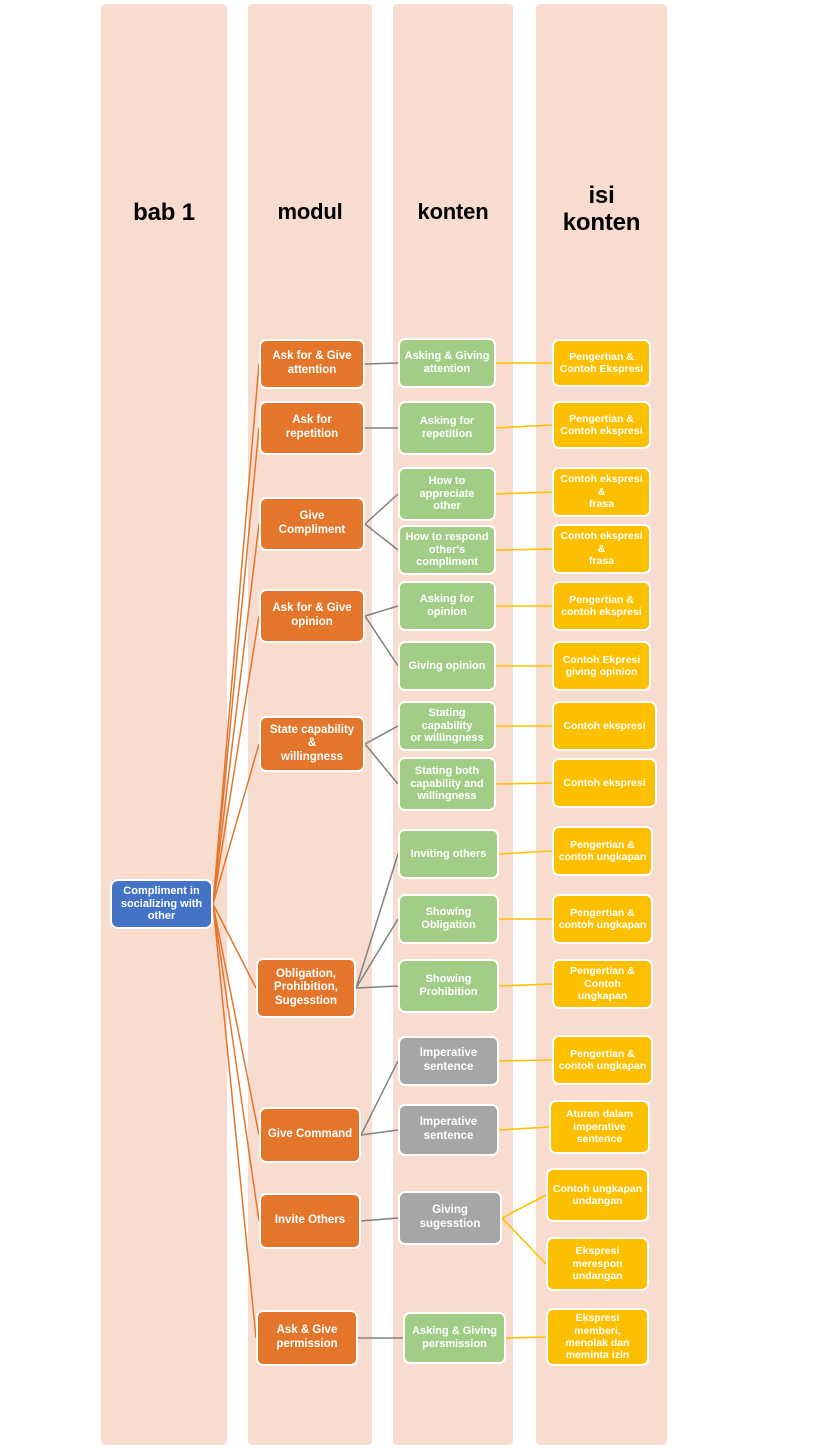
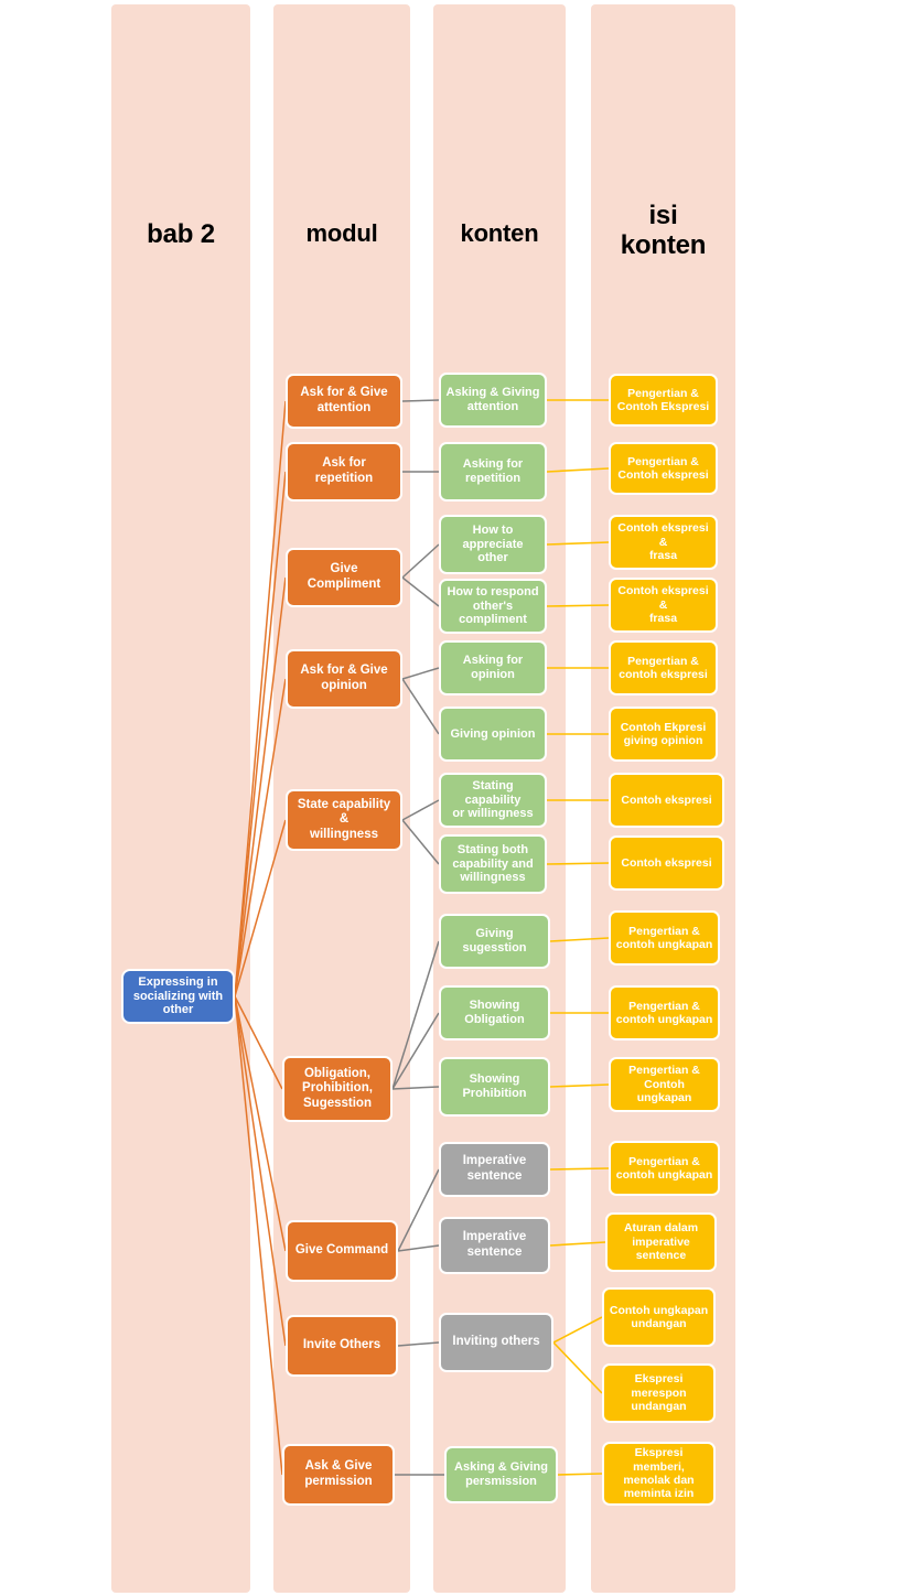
- bab 1
+ bab 2
  modul
  konten
  isi
  konten
- Compliment in socializing with other
+ Expressing in socializing with other
  Ask for & Give
  attention
  Ask for repetition
  Give Compliment
  Ask for & Give
  opinion
  State capability &
  willingness
  Obligation,
  Prohibition,
  Sugesstion
  Give Command
  Invite Others
  Ask & Give
  permission
  Asking & Giving
  attention
  Asking for
  repetition
  How to appreciate
  other
  How to respond
  other's compliment
  Asking for opinion
  Giving opinion
  Stating capability
  or willingness
  Stating both
  capability and
  willingness
- Inviting others
+ Giving sugesstion
  Showing Obligation
  Showing
  Prohibition
  Imperative
  sentence
  Imperative
  sentence
- Giving sugesstion
+ Inviting others
  Asking & Giving
  persmission
  Pengertian &
  Contoh Ekspresi
  Pengertian &
  Contoh ekspresi
  Contoh ekspresi &
  frasa
  Contoh ekspresi &
  frasa
  Pengertian &
  contoh ekspresi
  Contoh Ekpresi
  giving opinion
  Contoh ekspresi
  Contoh ekspresi
  Pengertian &
  contoh ungkapan
  Pengertian &
  contoh ungkapan
  Pengertian &
  Contoh ungkapan
  Pengertian &
  contoh ungkapan
  Aturan dalam
  imperative
  sentence
  Contoh ungkapan
  undangan
  Ekspresi merespon
  undangan
  Ekspresi memberi,
  menolak dan
  meminta izin
